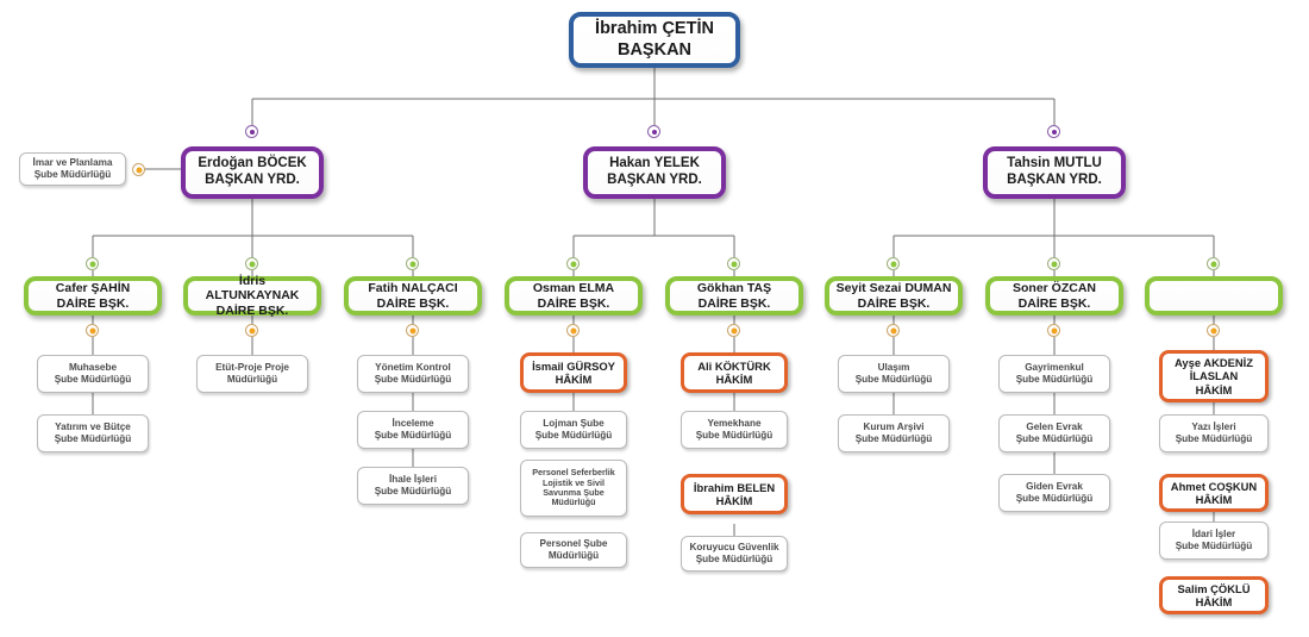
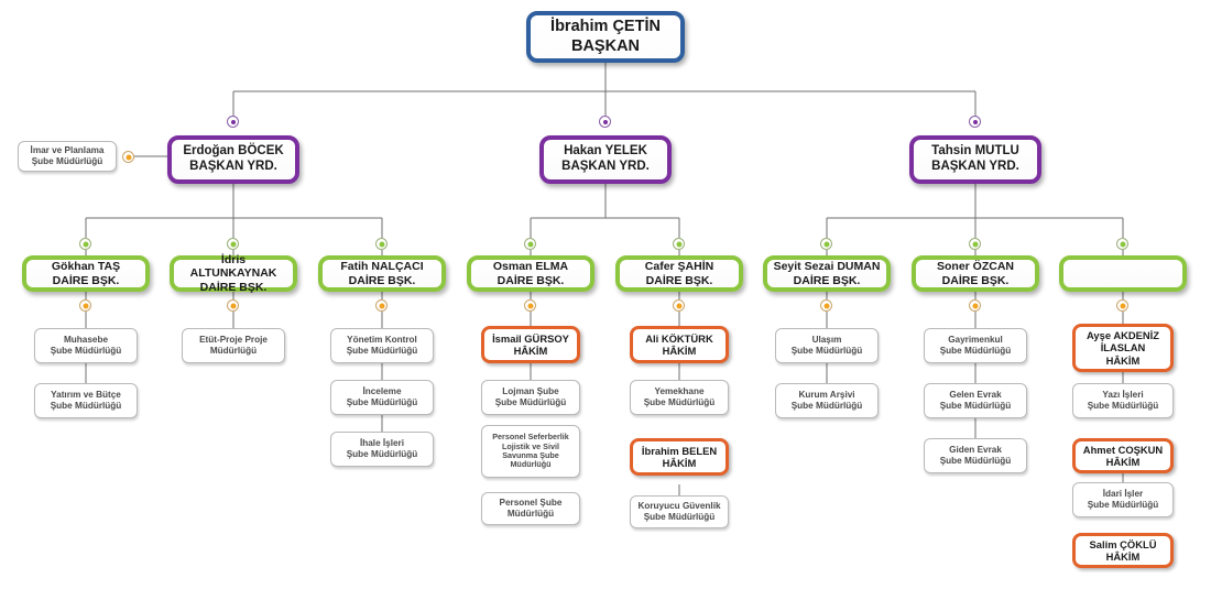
  İbrahim ÇETİN
  BAŞKAN
  İmar ve Planlama
  Şube Müdürlüğü
  Erdoğan BÖCEK
  BAŞKAN YRD.
  Hakan YELEK
  BAŞKAN YRD.
  Tahsin MUTLU
  BAŞKAN YRD.
- Cafer ŞAHİN
+ Gökhan TAŞ
  DAİRE BŞK.
  İdris ALTUNKAYNAK
  DAİRE BŞK.
  Fatih NALÇACI
  DAİRE BŞK.
  Osman ELMA
  DAİRE BŞK.
- Gökhan TAŞ
+ Cafer ŞAHİN
  DAİRE BŞK.
  Seyit Sezai DUMAN
  DAİRE BŞK.
  Soner ÖZCAN
  DAİRE BŞK.
  Muhasebe
  Şube Müdürlüğü
  Yatırım ve Bütçe
  Şube Müdürlüğü
  Etüt-Proje Proje
  Müdürlüğü
  Yönetim Kontrol
  Şube Müdürlüğü
  İnceleme
  Şube Müdürlüğü
  İhale İşleri
  Şube Müdürlüğü
  İsmail GÜRSOY
  HÂKİM
  Lojman Şube
  Şube Müdürlüğü
  Personel Seferberlik
  Lojistik ve Sivil
  Savunma Şube
  Müdürlüğü
  Personel Şube
  Müdürlüğü
  Ali KÖKTÜRK
  HÂKİM
  Yemekhane
  Şube Müdürlüğü
  İbrahim BELEN
  HÂKİM
  Koruyucu Güvenlik
  Şube Müdürlüğü
  Ulaşım
  Şube Müdürlüğü
  Kurum Arşivi
  Şube Müdürlüğü
  Gayrimenkul
  Şube Müdürlüğü
  Gelen Evrak
  Şube Müdürlüğü
  Giden Evrak
  Şube Müdürlüğü
  Ayşe AKDENİZ
  İLASLAN
  HÂKİM
  Yazı İşleri
  Şube Müdürlüğü
  Ahmet COŞKUN
  HÂKİM
  İdari İşler
  Şube Müdürlüğü
  Salim ÇÖKLÜ
  HÂKİM
